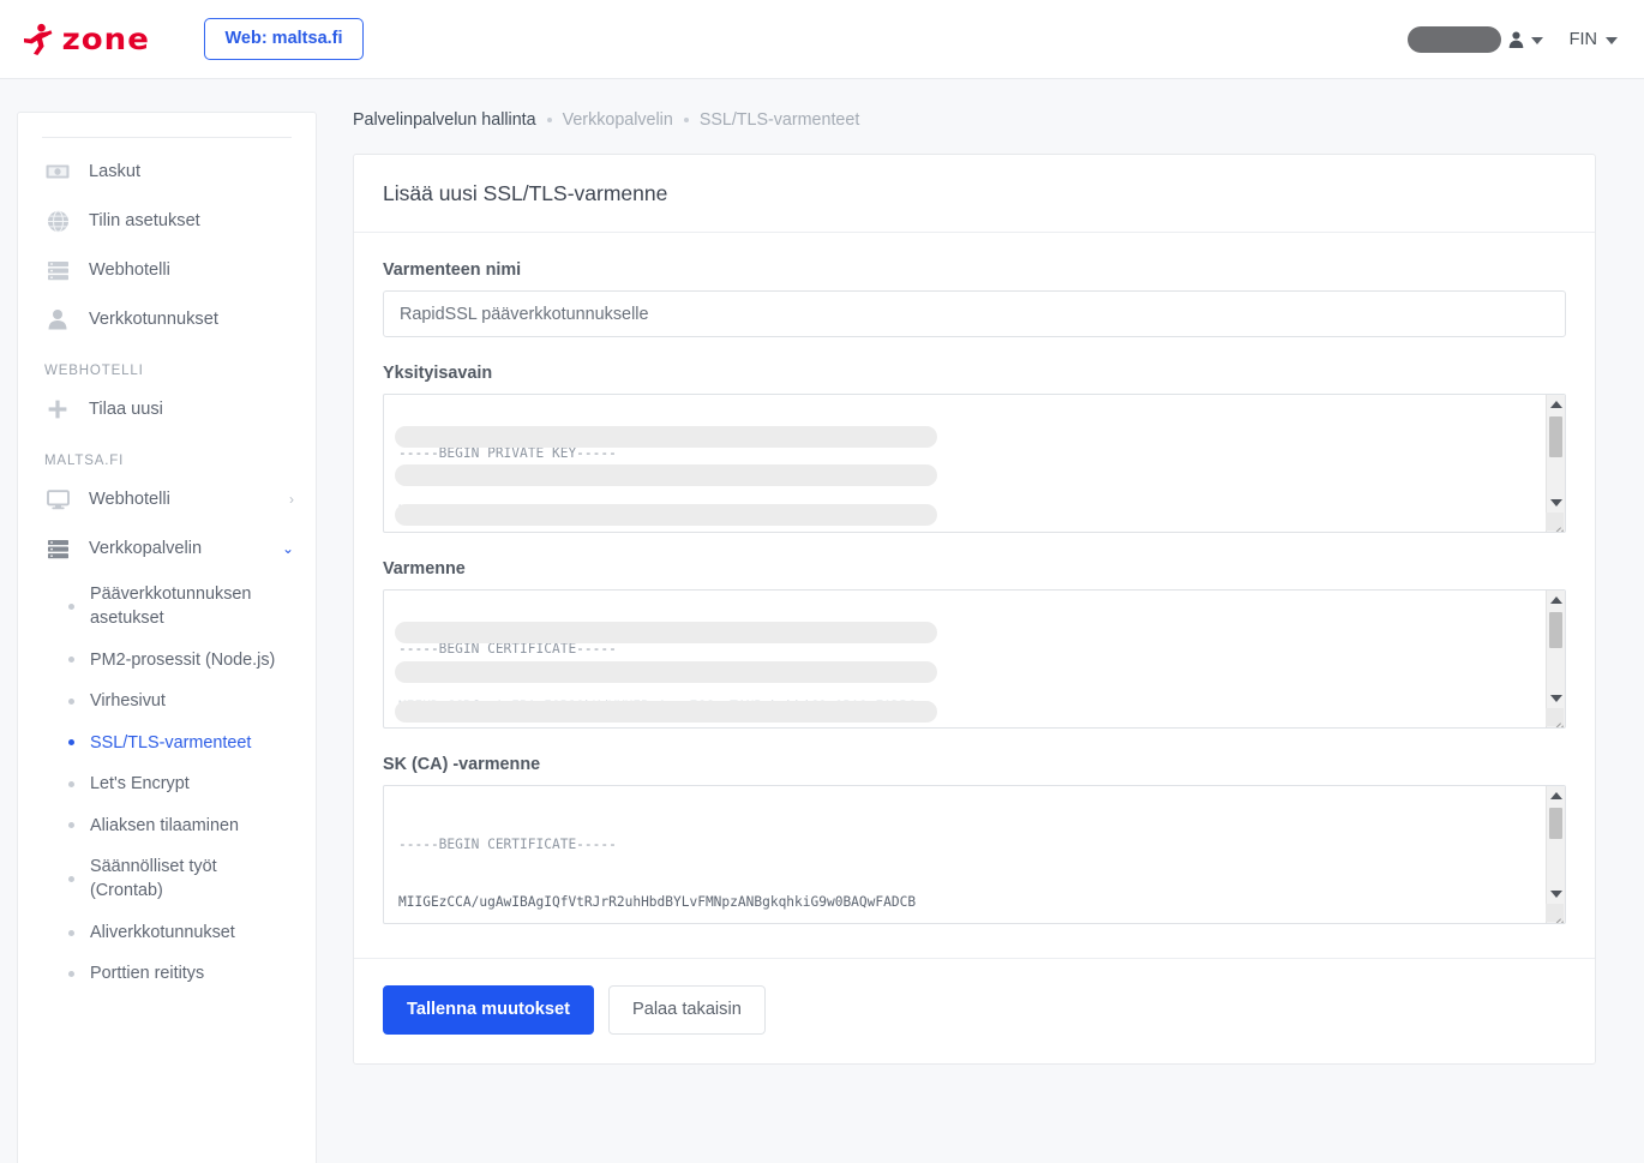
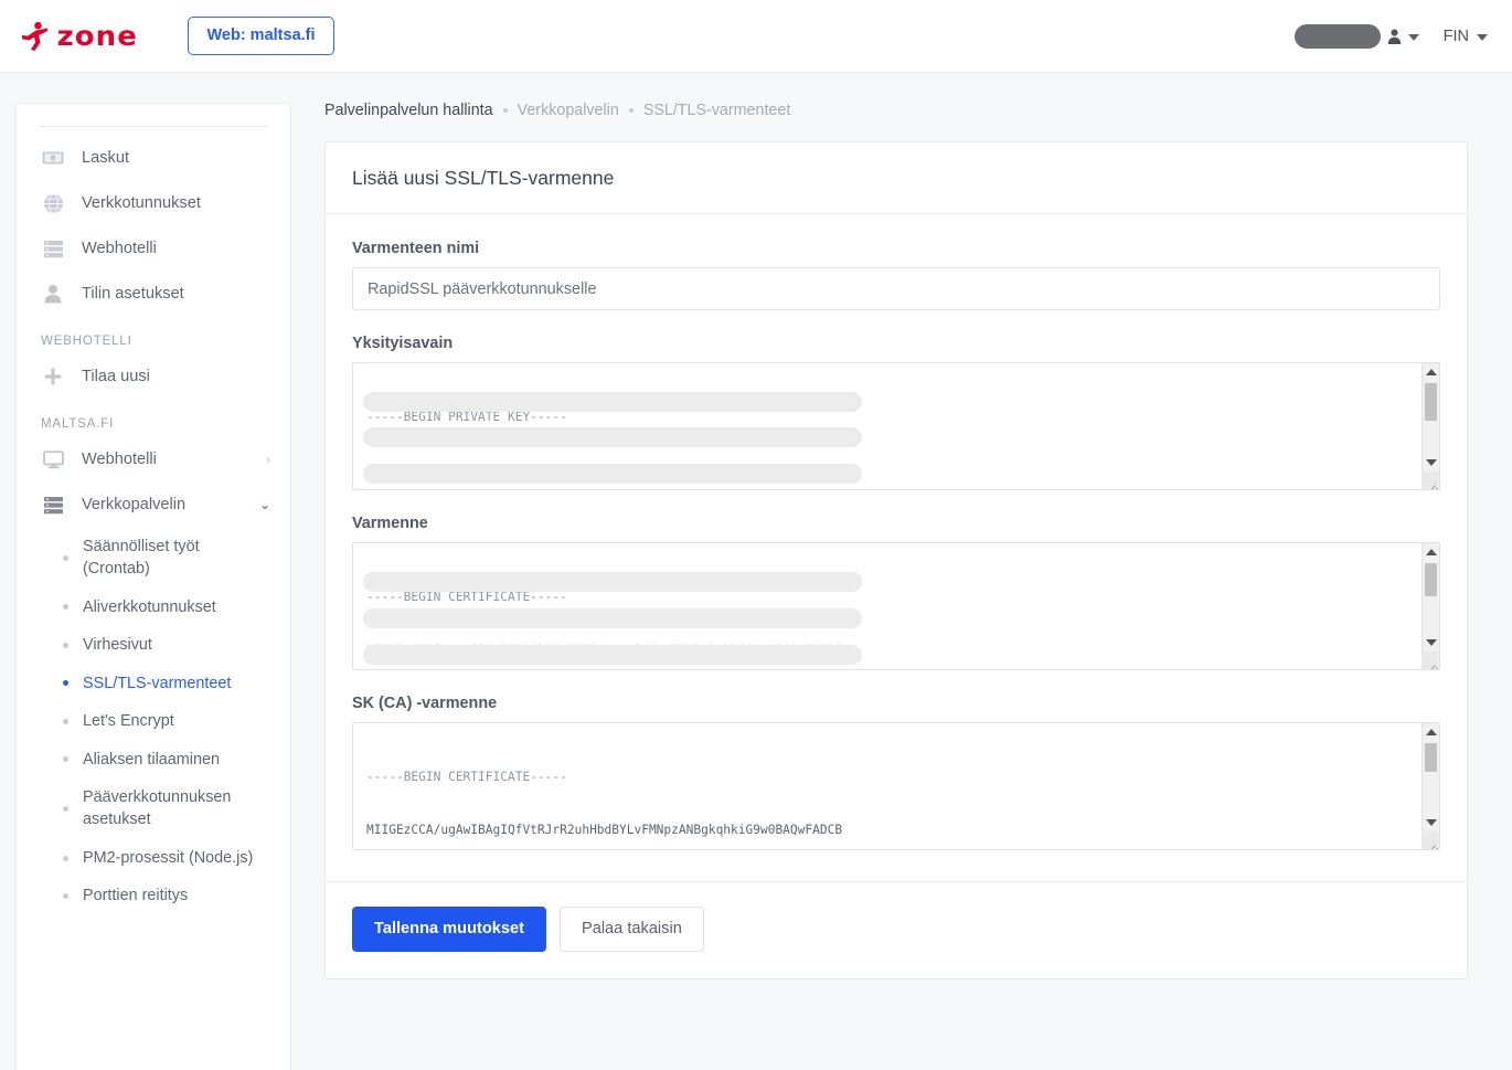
  zone
  Web: maltsa.fi
  FIN
  Laskut
- Tilin asetukset
+ Verkkotunnukset
  Webhotelli
- Verkkotunnukset
+ Tilin asetukset
  WEBHOTELLI
  Tilaa uusi
  MALTSA.FI
  Webhotelli
  ›
  Verkkopalvelin
  ⌄
- Pääverkkotunnuksen asetukset
+ Säännölliset työt (Crontab)
- PM2-prosessit (Node.js)
+ Aliverkkotunnukset
  Virhesivut
  SSL/TLS-varmenteet
  Let's Encrypt
  Aliaksen tilaaminen
- Säännölliset työt (Crontab)
+ Pääverkkotunnuksen asetukset
- Aliverkkotunnukset
+ PM2-prosessit (Node.js)
  Porttien reititys
  Palvelinpalvelun hallinta
  Verkkopalvelin
  SSL/TLS-varmenteet
  Lisää uusi SSL/TLS-varmenne
  Varmenteen nimi
  RapidSSL pääverkkotunnukselle
  Yksityisavain
  -----BEGIN PRIVATE KEY-----
  Varmenne
  -----BEGIN CERTIFICATE-----
  SK (CA) -varmenne
  -----BEGIN CERTIFICATE-----
  MIIGEzCCA/ugAwIBAgIQfVtRJrR2uhHbdBYLvFMNpzANBgkqhkiG9w0BAQwFADCB
  Tallenna muutokset
  Palaa takaisin
